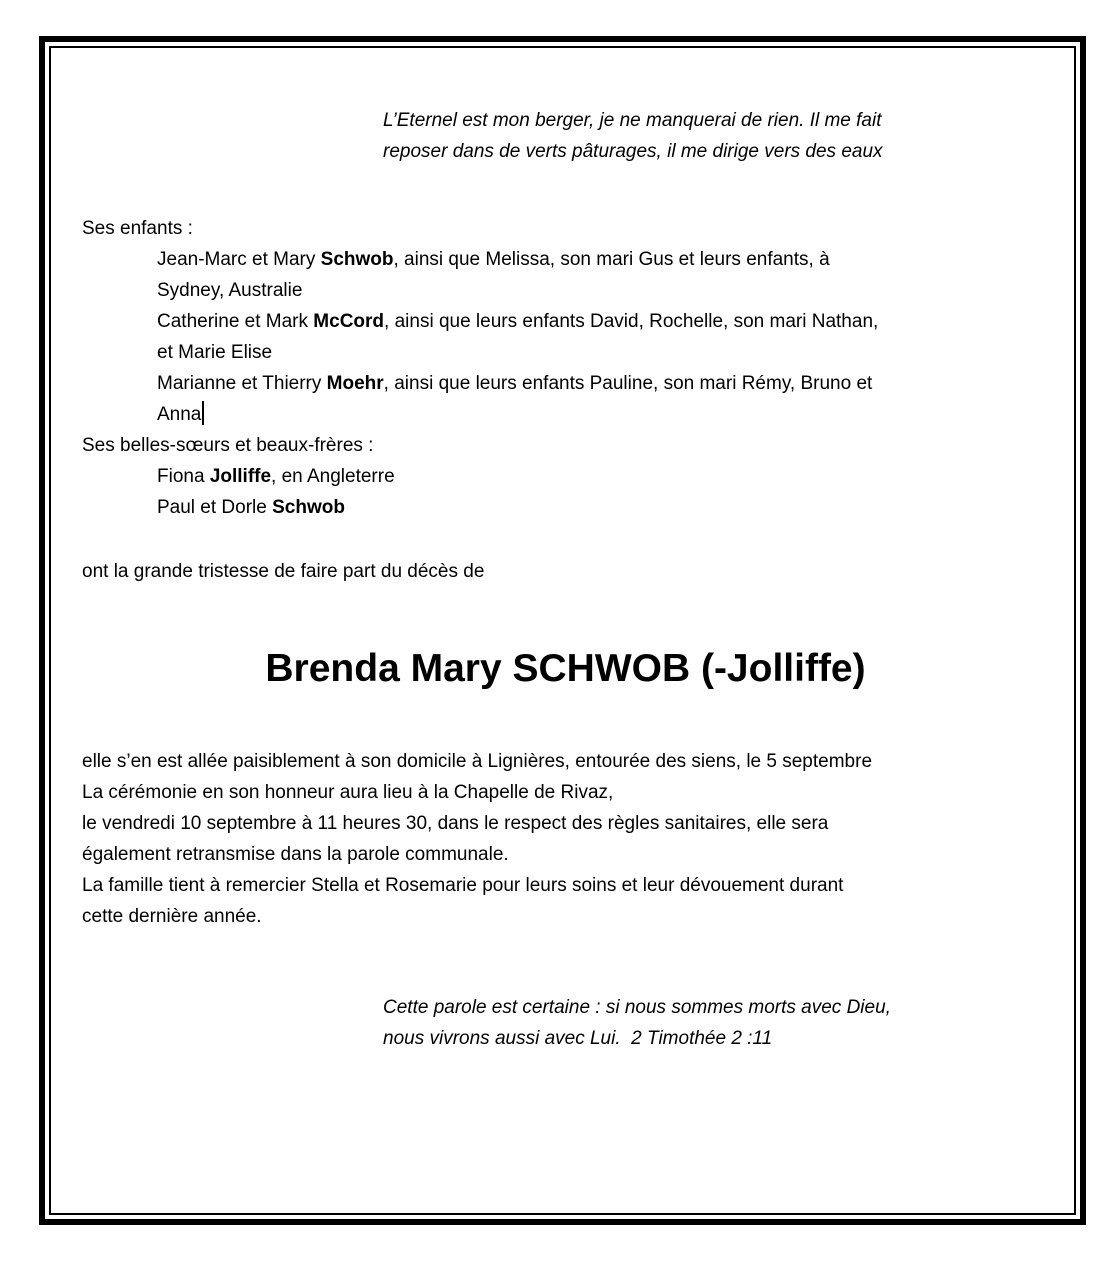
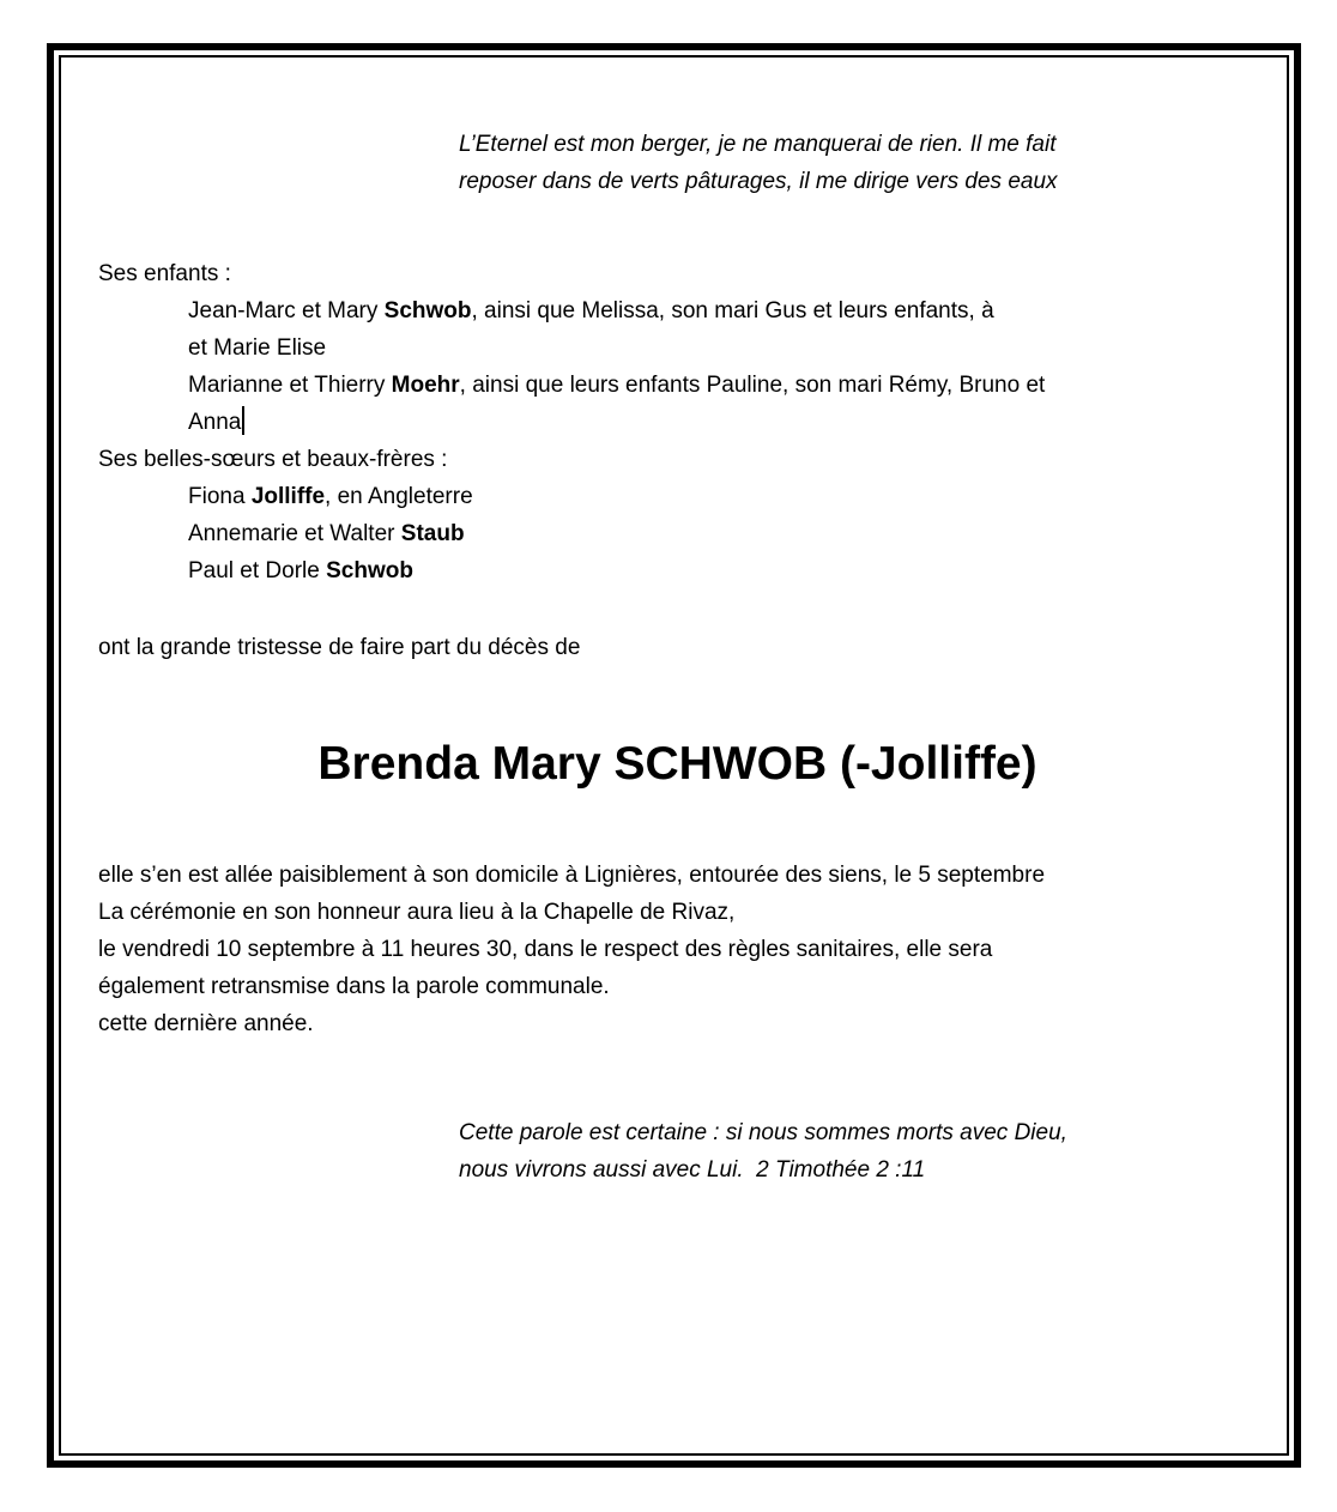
  L’Eternel est mon berger, je ne manquerai de rien. Il me fait
  reposer dans de verts pâturages, il me dirige vers des eaux
  Ses enfants :
  Jean-Marc et Mary Schwob, ainsi que Melissa, son mari Gus et leurs enfants, à
- Sydney, Australie
- Catherine et Mark McCord, ainsi que leurs enfants David, Rochelle, son mari Nathan,
  et Marie Elise
  Marianne et Thierry Moehr, ainsi que leurs enfants Pauline, son mari Rémy, Bruno et
  Anna
  Ses belles-sœurs et beaux-frères :
  Fiona Jolliffe, en Angleterre
+ Annemarie et Walter Staub
  Paul et Dorle Schwob
  ont la grande tristesse de faire part du décès de
  Brenda Mary SCHWOB (-Jolliffe)
  elle s’en est allée paisiblement à son domicile à Lignières, entourée des siens, le 5 septembre
  La cérémonie en son honneur aura lieu à la Chapelle de Rivaz,
  le vendredi 10 septembre à 11 heures 30, dans le respect des règles sanitaires, elle sera
  également retransmise dans la parole communale.
- La famille tient à remercier Stella et Rosemarie pour leurs soins et leur dévouement durant
  cette dernière année.
  Cette parole est certaine : si nous sommes morts avec Dieu,
  nous vivrons aussi avec Lui. 2 Timothée 2 :11
